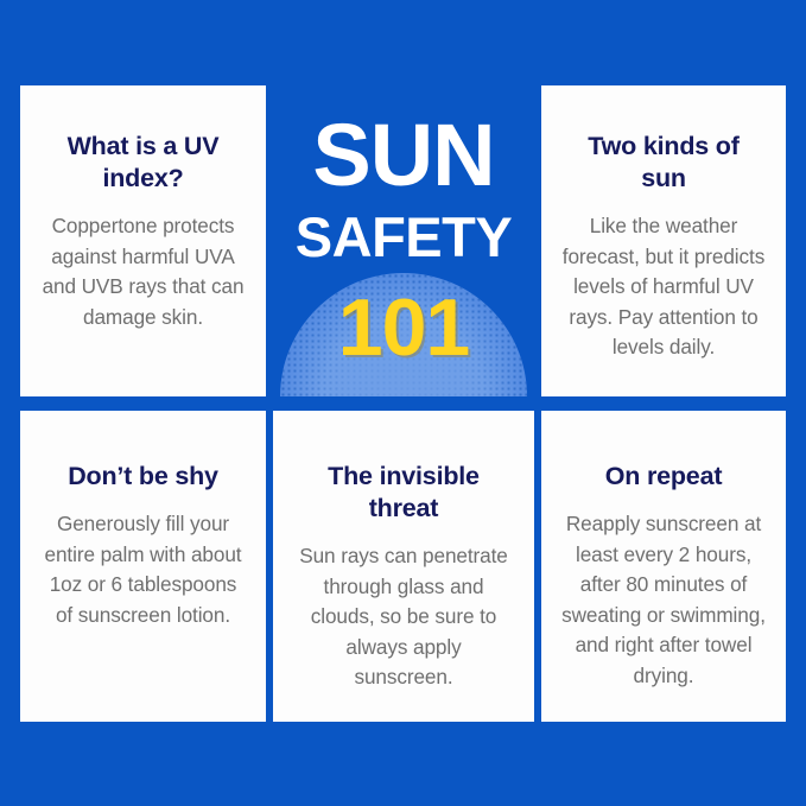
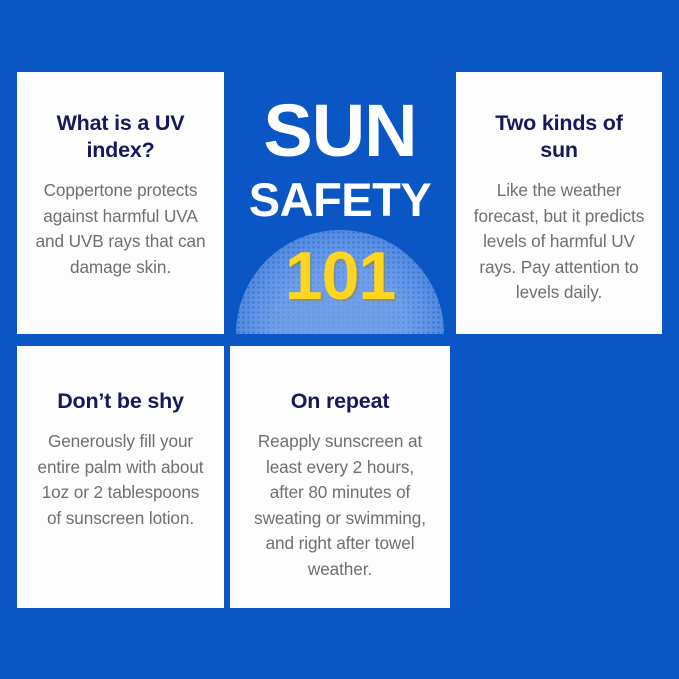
  What is a UV index?
  Coppertone protects against harmful UVA and UVB rays that can damage skin.
  Two kinds of sun
  Like the weather forecast, but it predicts levels of harmful UV rays. Pay attention to levels daily.
  Don’t be shy
- Generously fill your entire palm with about 1oz or 6 tablespoons of sunscreen lotion.
+ Generously fill your entire palm with about 1oz or 2 tablespoons of sunscreen lotion.
- The invisible threat
- Sun rays can penetrate through glass and clouds, so be sure to always apply sunscreen.
  On repeat
- Reapply sunscreen at least every 2 hours, after 80 minutes of sweating or swimming, and right after towel drying.
+ Reapply sunscreen at least every 2 hours, after 80 minutes of sweating or swimming, and right after towel weather.
  SUN
  SAFETY
  101
